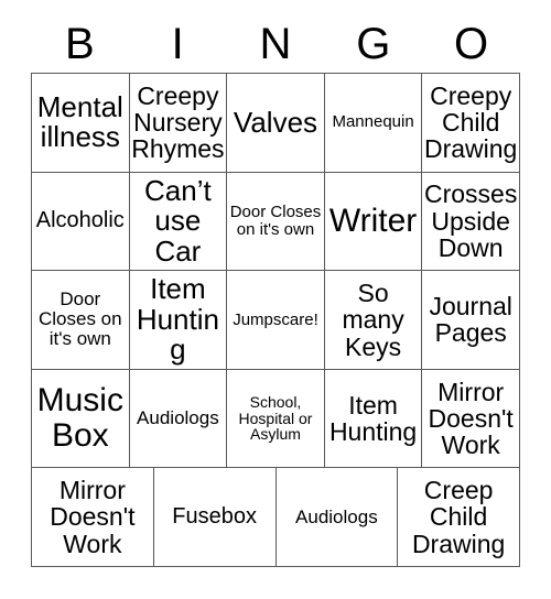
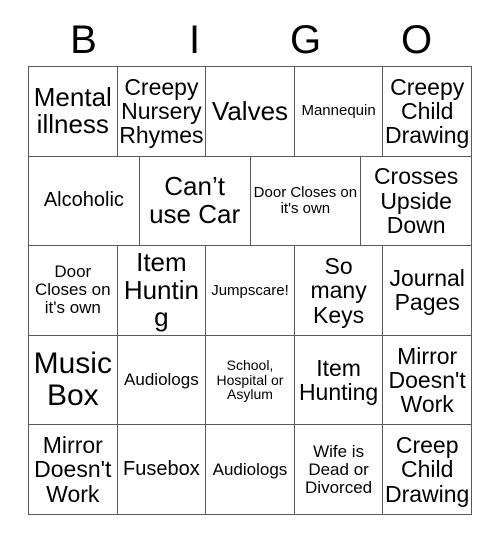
  B
  I
- N
  G
  O
  Mental illness
  Creepy Nursery Rhymes
  Valves
  Mannequin
  Creepy Child Drawing
  Alcoholic
  Can’t use Car
  Door Closes on it's own
- Writer
  Crosses Upside Down
  Door Closes on it's own
  Item Hunting
  Jumpscare!
  So many Keys
  Journal Pages
  Music Box
  Audiologs
  School, Hospital or Asylum
  Item Hunting
  Mirror Doesn't Work
  Mirror Doesn't Work
  Fusebox
  Audiologs
+ Wife is Dead or Divorced
  Creep Child Drawing
